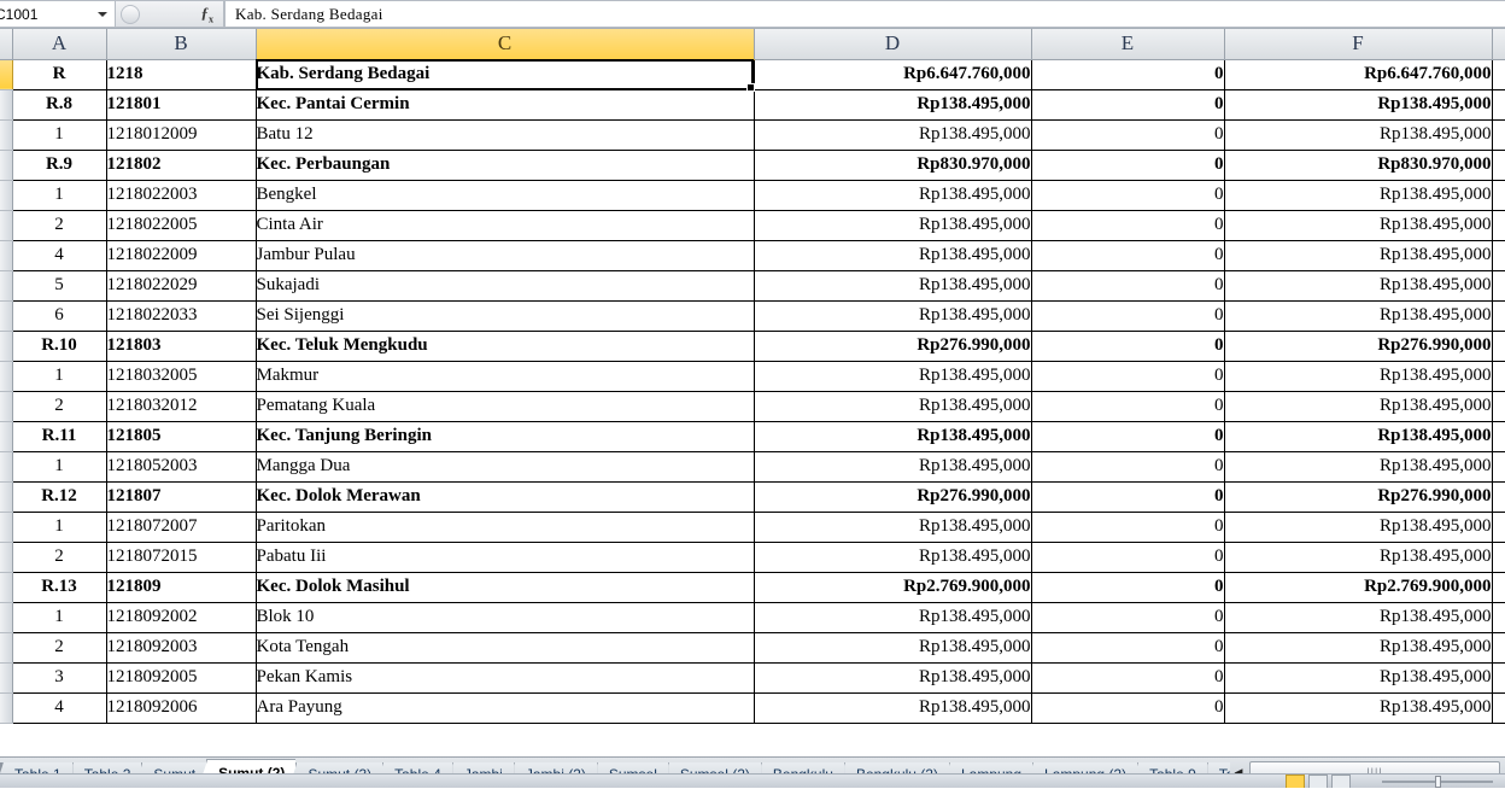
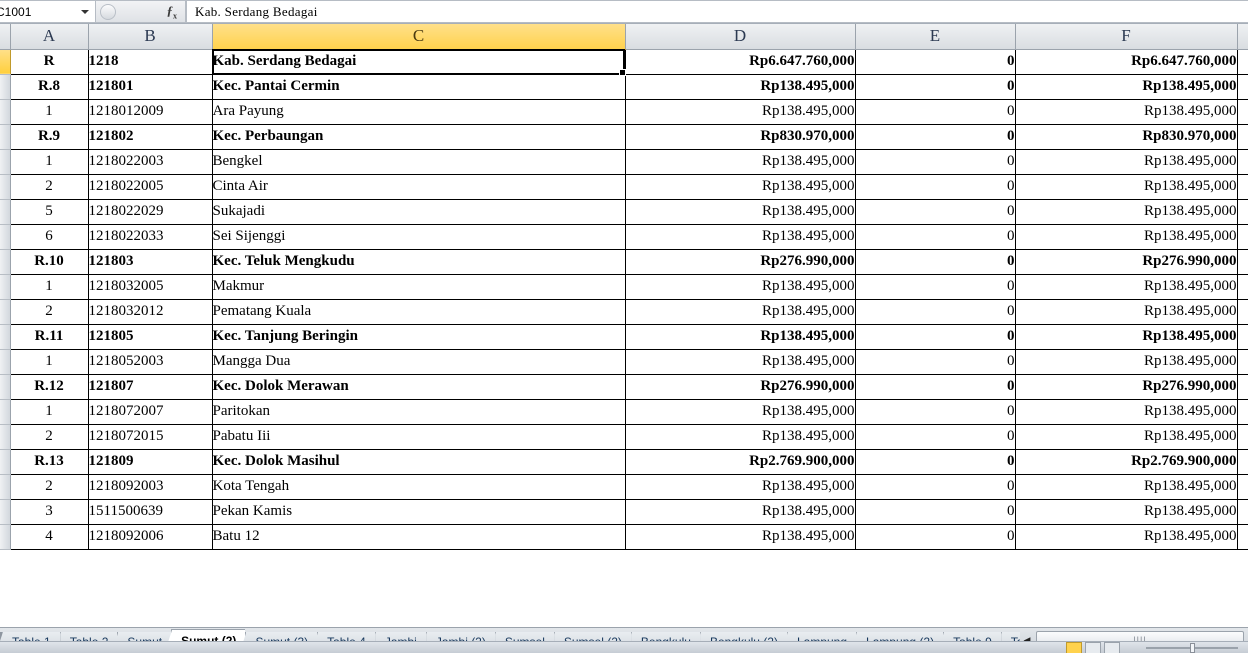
  C1001
  ƒx
  Kab. Serdang Bedagai
  	A	B	C	D	E	F
  	R	1218	Kab. Serdang Bedagai	Rp6.647.760,000	0	Rp6.647.760,000
  	R.8	121801	Kec. Pantai Cermin	Rp138.495,000	0	Rp138.495,000
- 	1	1218012009	Batu 12	Rp138.495,000	0	Rp138.495,000
+ 	1	1218012009	Ara Payung	Rp138.495,000	0	Rp138.495,000
  	R.9	121802	Kec. Perbaungan	Rp830.970,000	0	Rp830.970,000
  	1	1218022003	Bengkel	Rp138.495,000	0	Rp138.495,000
  	2	1218022005	Cinta Air	Rp138.495,000	0	Rp138.495,000
- 	4	1218022009	Jambur Pulau	Rp138.495,000	0	Rp138.495,000
  	5	1218022029	Sukajadi	Rp138.495,000	0	Rp138.495,000
  	6	1218022033	Sei Sijenggi	Rp138.495,000	0	Rp138.495,000
  	R.10	121803	Kec. Teluk Mengkudu	Rp276.990,000	0	Rp276.990,000
  	1	1218032005	Makmur	Rp138.495,000	0	Rp138.495,000
  	2	1218032012	Pematang Kuala	Rp138.495,000	0	Rp138.495,000
  	R.11	121805	Kec. Tanjung Beringin	Rp138.495,000	0	Rp138.495,000
  	1	1218052003	Mangga Dua	Rp138.495,000	0	Rp138.495,000
  	R.12	121807	Kec. Dolok Merawan	Rp276.990,000	0	Rp276.990,000
  	1	1218072007	Paritokan	Rp138.495,000	0	Rp138.495,000
  	2	1218072015	Pabatu Iii	Rp138.495,000	0	Rp138.495,000
  	R.13	121809	Kec. Dolok Masihul	Rp2.769.900,000	0	Rp2.769.900,000
- 	1	1218092002	Blok 10	Rp138.495,000	0	Rp138.495,000
  	2	1218092003	Kota Tengah	Rp138.495,000	0	Rp138.495,000
- 	3	1218092005	Pekan Kamis	Rp138.495,000	0	Rp138.495,000
+ 	3	1511500639	Pekan Kamis	Rp138.495,000	0	Rp138.495,000
- 	4	1218092006	Ara Payung	Rp138.495,000	0	Rp138.495,000
+ 	4	1218092006	Batu 12	Rp138.495,000	0	Rp138.495,000
  ◀
  ||||
